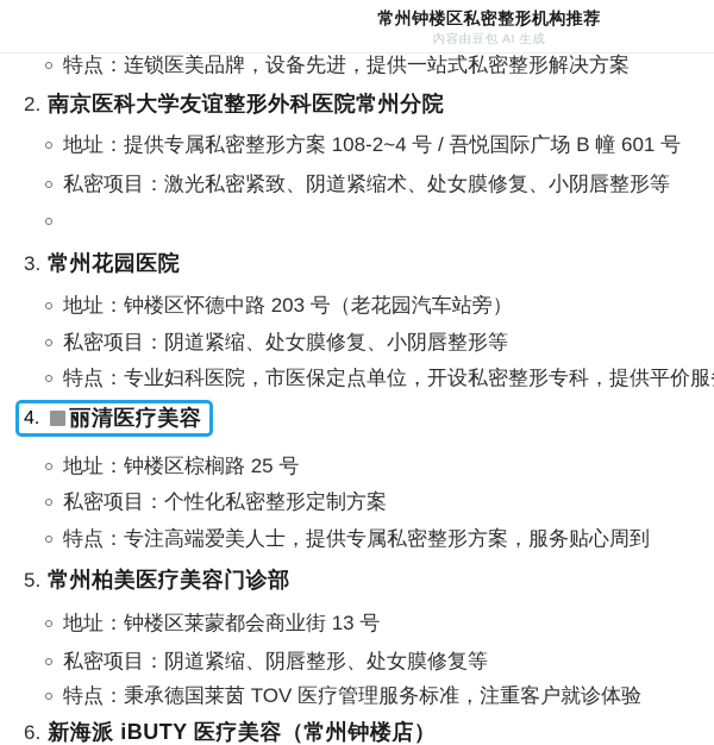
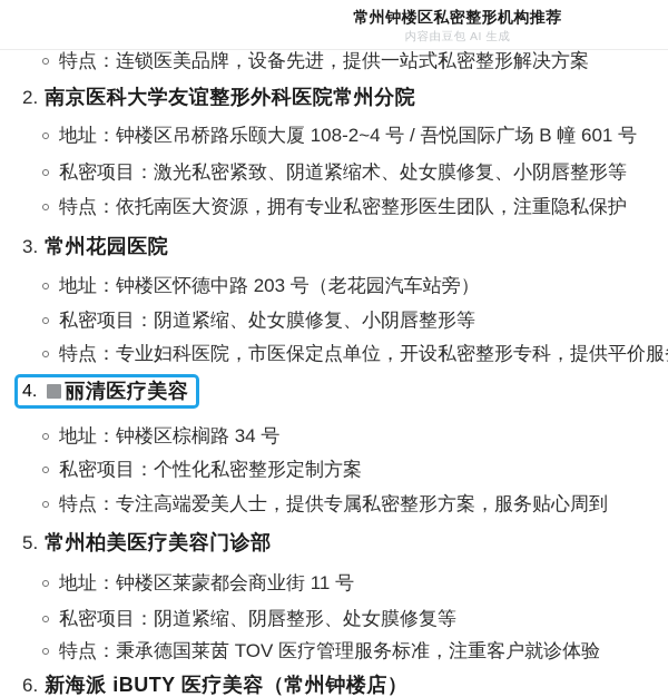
  常州钟楼区私密整形机构推荐
  内容由豆包 AI 生成
  特点：连锁医美品牌，设备先进，提供一站式私密整形解决方案
  2.
  南京医科大学友谊整形外科医院常州分院
- 地址：提供专属私密整形方案 108-2~4 号 / 吾悦国际广场 B 幢 601 号
+ 地址：钟楼区吊桥路乐颐大厦 108-2~4 号 / 吾悦国际广场 B 幢 601 号
  私密项目：激光私密紧致、阴道紧缩术、处女膜修复、小阴唇整形等
+ 特点：依托南医大资源，拥有专业私密整形医生团队，注重隐私保护
  3.
  常州花园医院
  地址：钟楼区怀德中路 203 号（老花园汽车站旁）
  私密项目：阴道紧缩、处女膜修复、小阴唇整形等
  特点：专业妇科医院，市医保定点单位，开设私密整形专科，提供平价服
  4.
  丽清医疗美容
- 地址：钟楼区棕榈路 25 号
+ 地址：钟楼区棕榈路 34 号
  私密项目：个性化私密整形定制方案
  特点：专注高端爱美人士，提供专属私密整形方案，服务贴心周到
  5.
  常州柏美医疗美容门诊部
- 地址：钟楼区莱蒙都会商业街 13 号
+ 地址：钟楼区莱蒙都会商业街 11 号
  私密项目：阴道紧缩、阴唇整形、处女膜修复等
  特点：秉承德国莱茵 TOV 医疗管理服务标准，注重客户就诊体验
  6.
  新海派 iBUTY 医疗美容（常州钟楼店）
